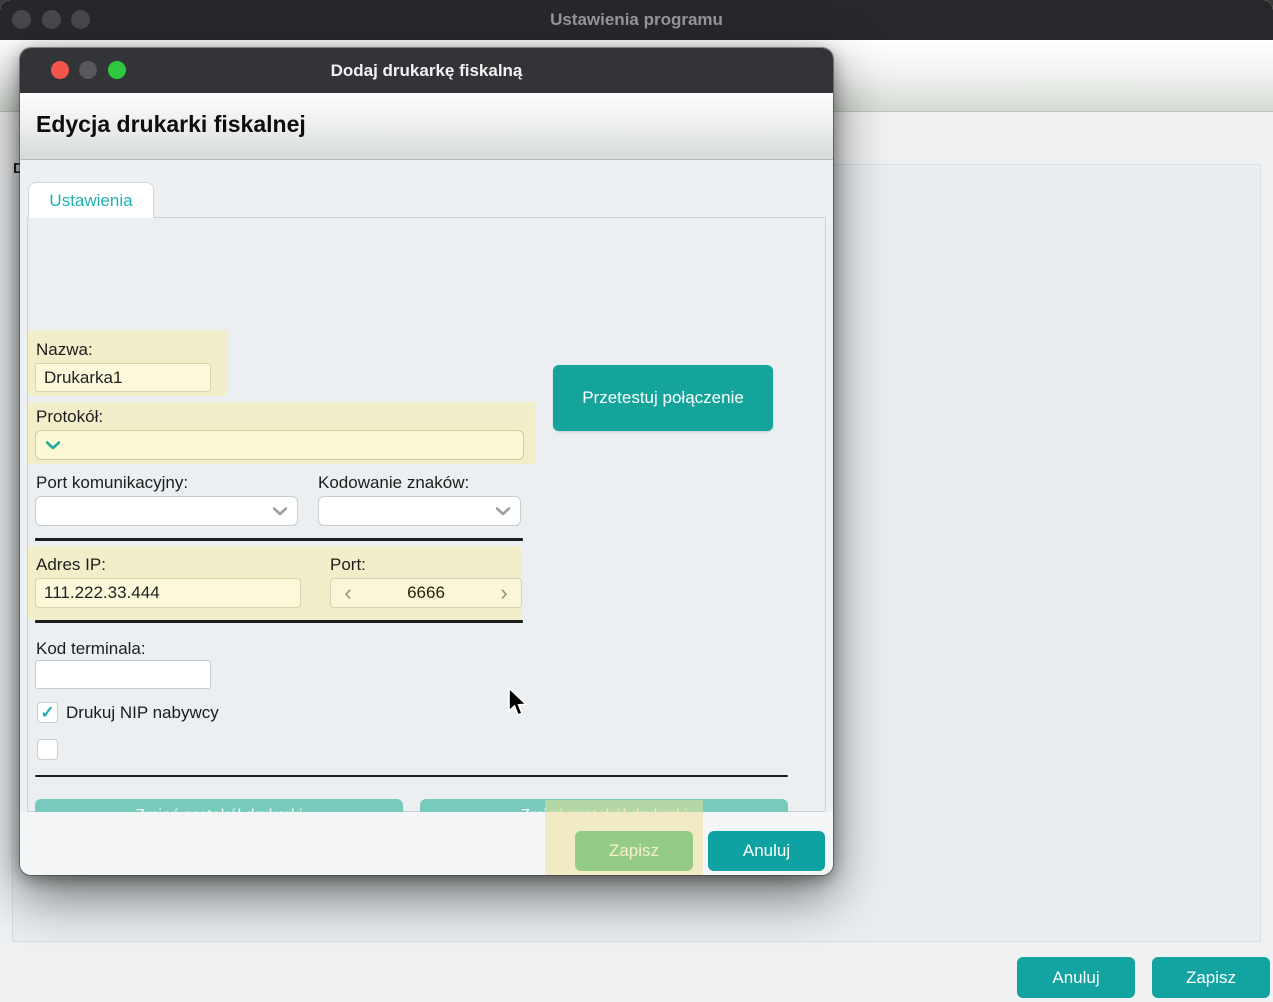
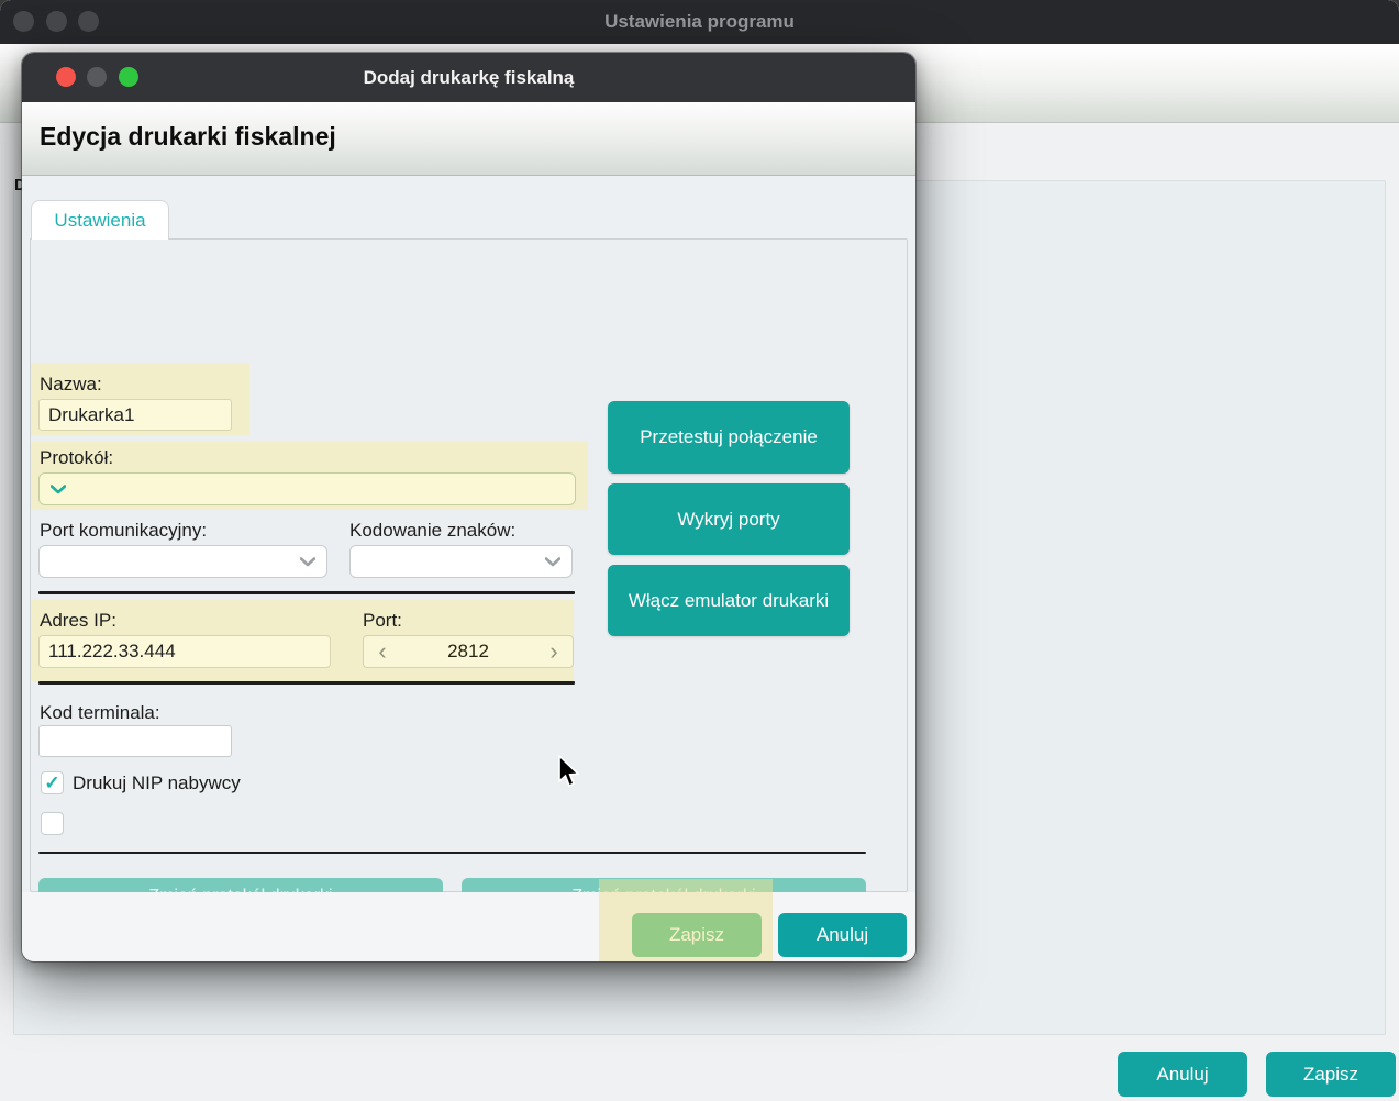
  Ustawienia programu
  D
  Anuluj
  Zapisz
  Dodaj drukarkę fiskalną
  Edycja drukarki fiskalnej
  Ustawienia
  Nazwa:
  Drukarka1
  Protokół:
  Port komunikacyjny:
  Kodowanie znaków:
  Adres IP:
  Port:
  111.222.33.444
  ‹
- 6666
+ 2812
  ›
  Kod terminala:
  ✓
  Drukuj NIP nabywcy
  Przetestuj połączenie
+ Wykryj porty
+ Włącz emulator drukarki
  Zapisz
  Anuluj
